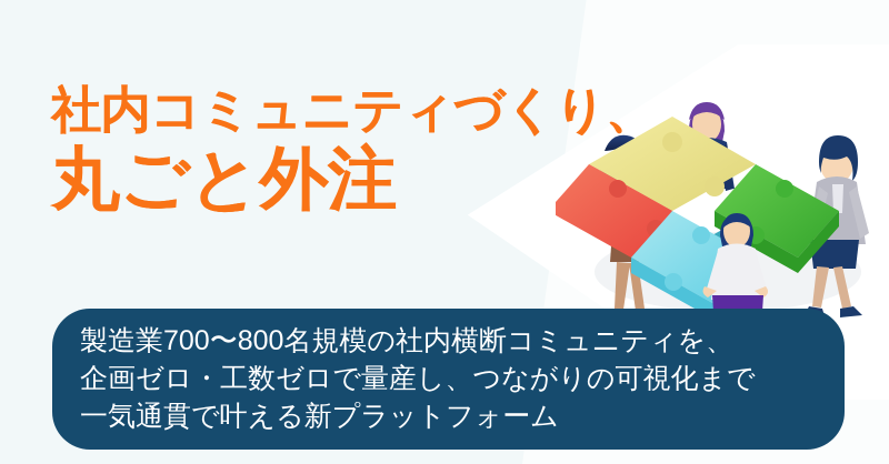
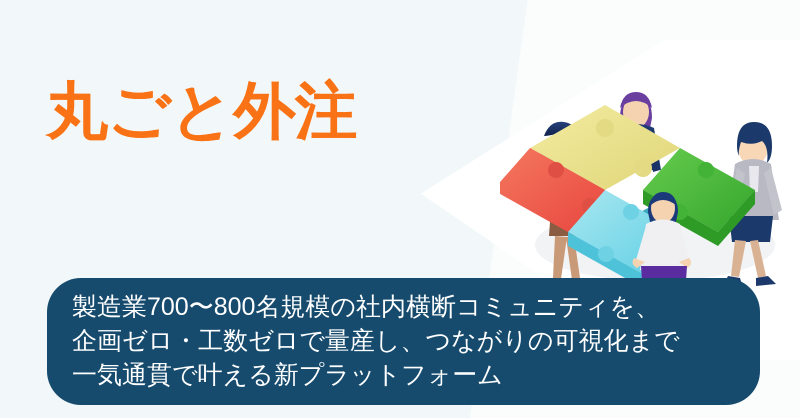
- 社内コミュニティづくり、
  丸ごと外注
  製造業700〜800名規模の社内横断コミュニティを、
  企画ゼロ・工数ゼロで量産し、つながりの可視化まで
  一気通貫で叶える新プラットフォーム
